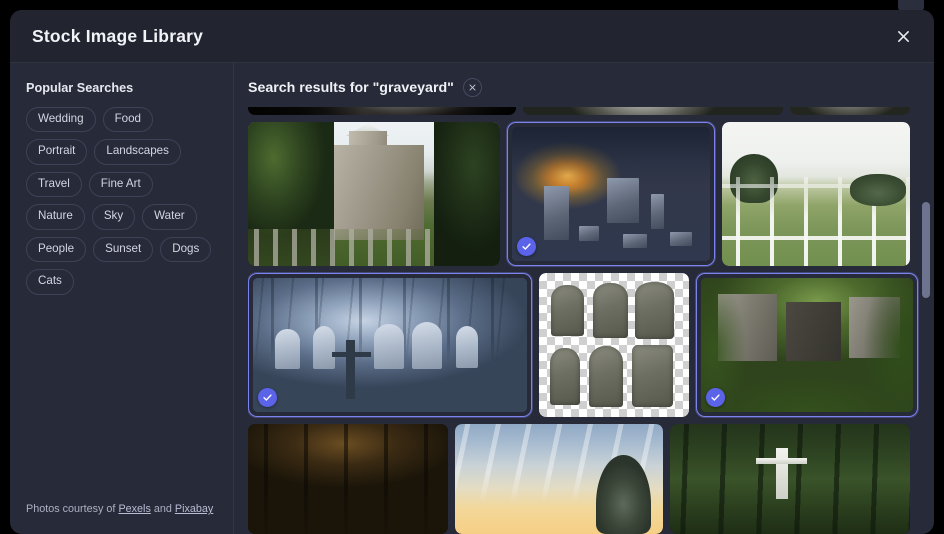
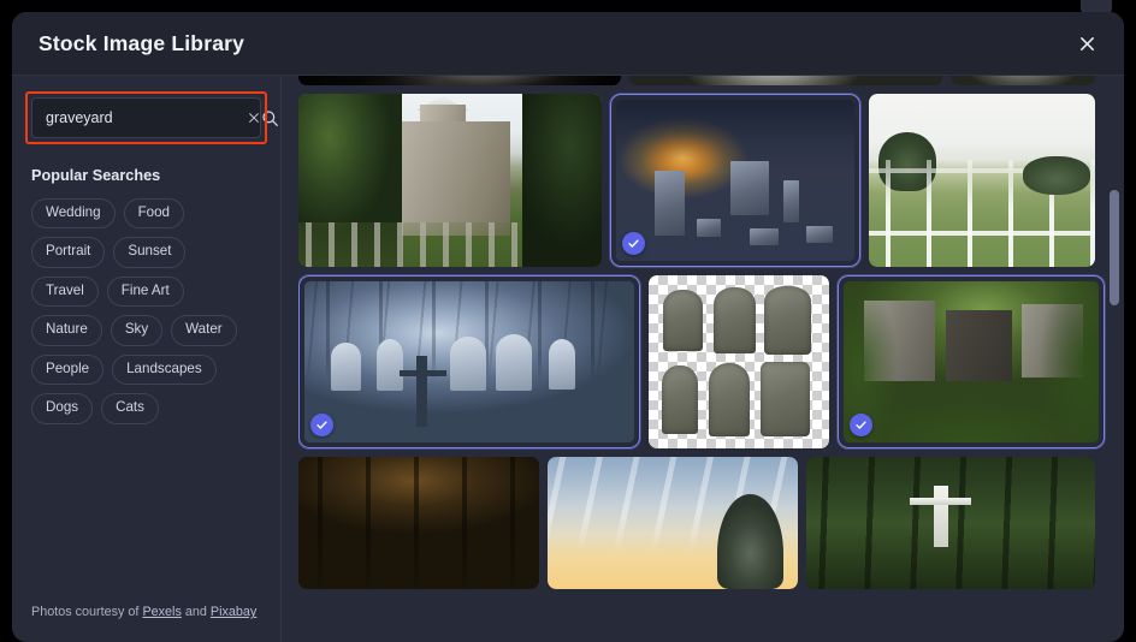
  Stock Image Library
+ graveyard
  Popular Searches
  Wedding
  Food
  Portrait
- Landscapes
+ Sunset
  Travel
  Fine Art
  Nature
  Sky
  Water
  People
- Sunset
+ Landscapes
  Dogs
  Cats
  Photos courtesy of Pexels and Pixabay
- Search results for "graveyard"
